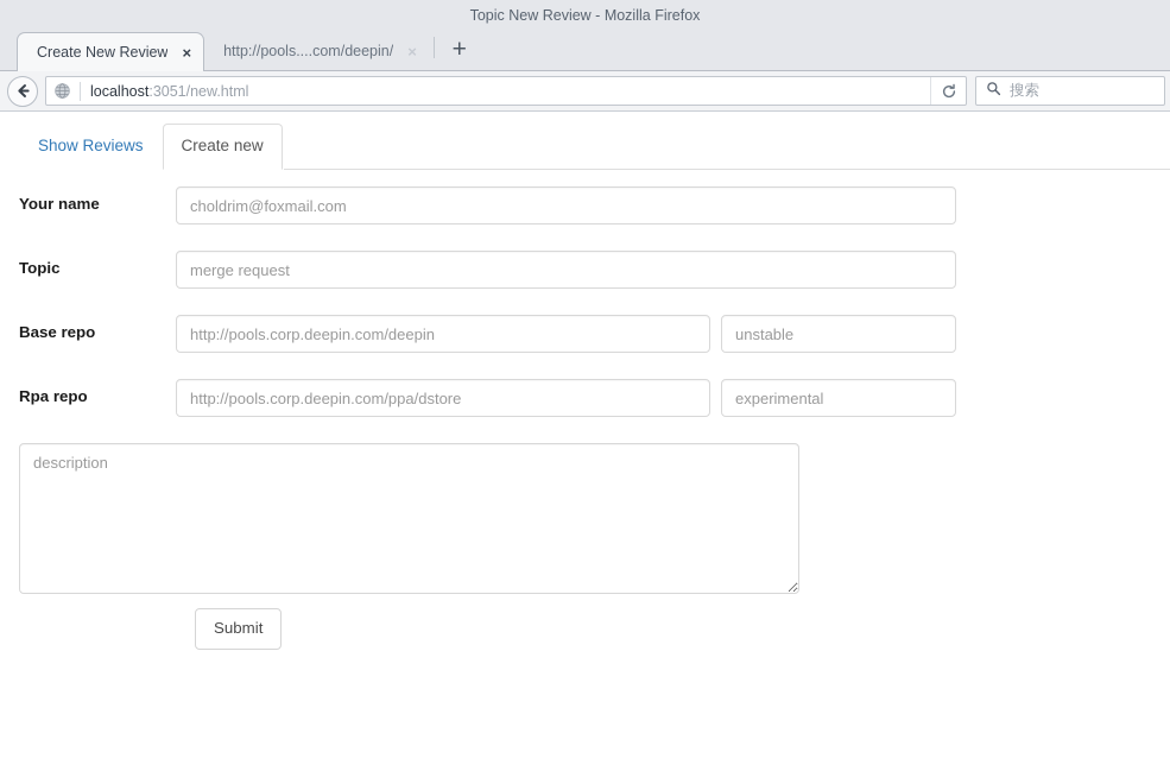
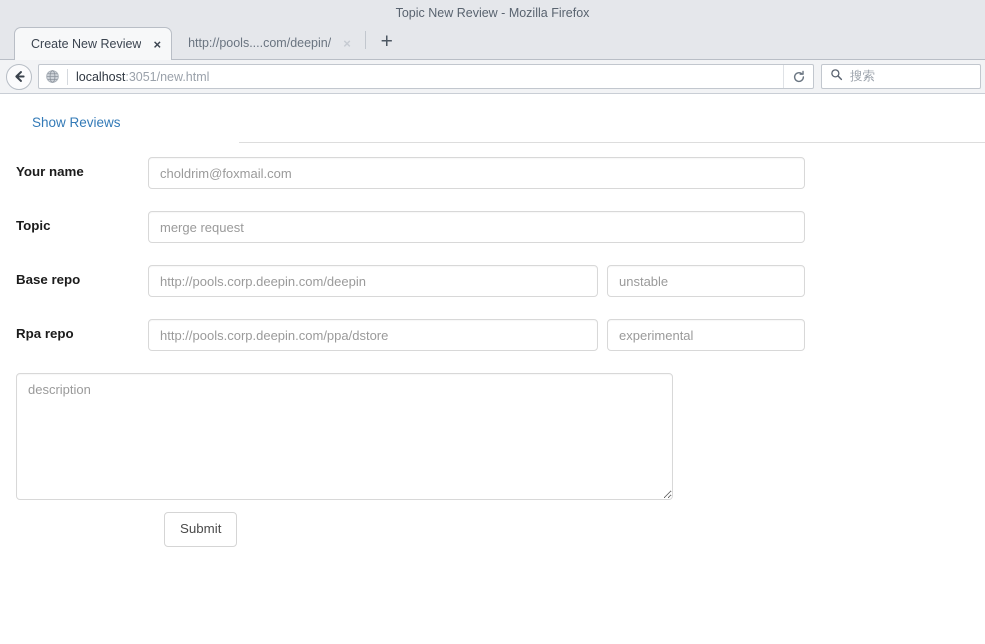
  Topic New Review - Mozilla Firefox
  Create New Review
  ×
  http://pools....com/deepin/
  ×
  +
  localhost:3051/new.html
  搜索
  Show Reviews
- Create new
  Your name
  choldrim@foxmail.com
  Topic
  merge request
  Base repo
  http://pools.corp.deepin.com/deepin
  unstable
  Rpa repo
  http://pools.corp.deepin.com/ppa/dstore
  experimental
  description
  Submit
